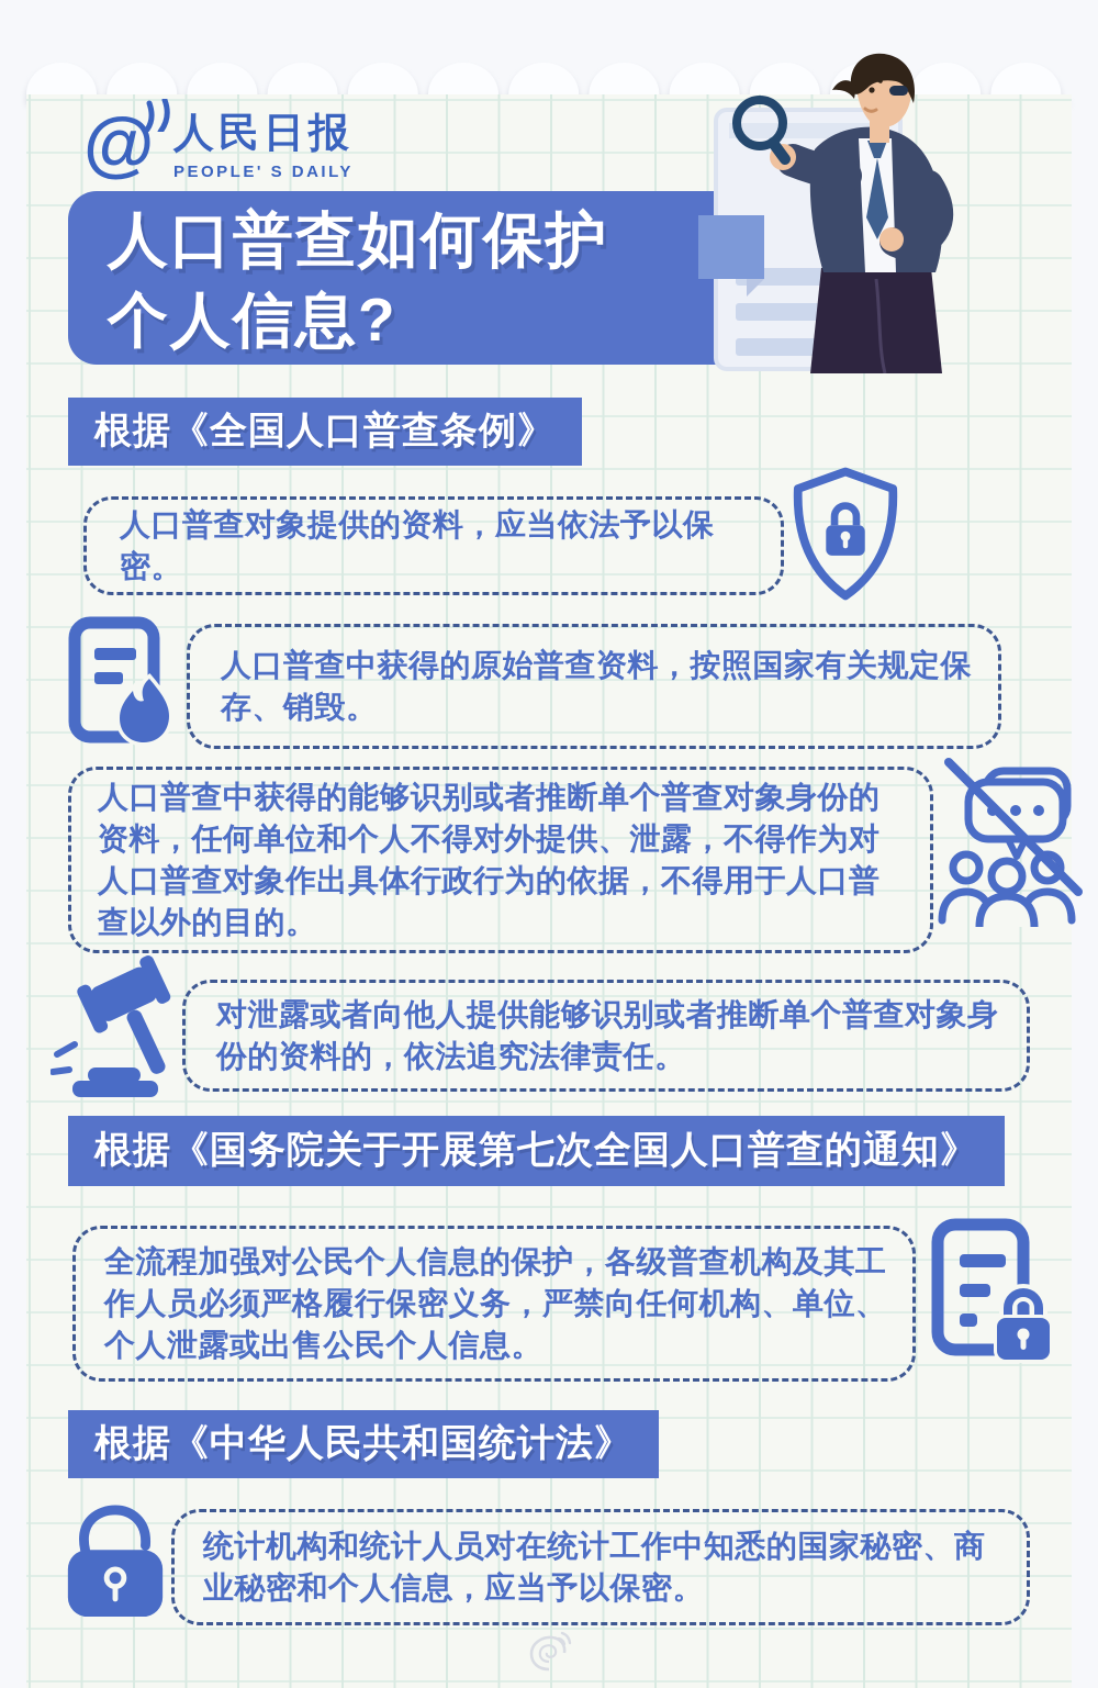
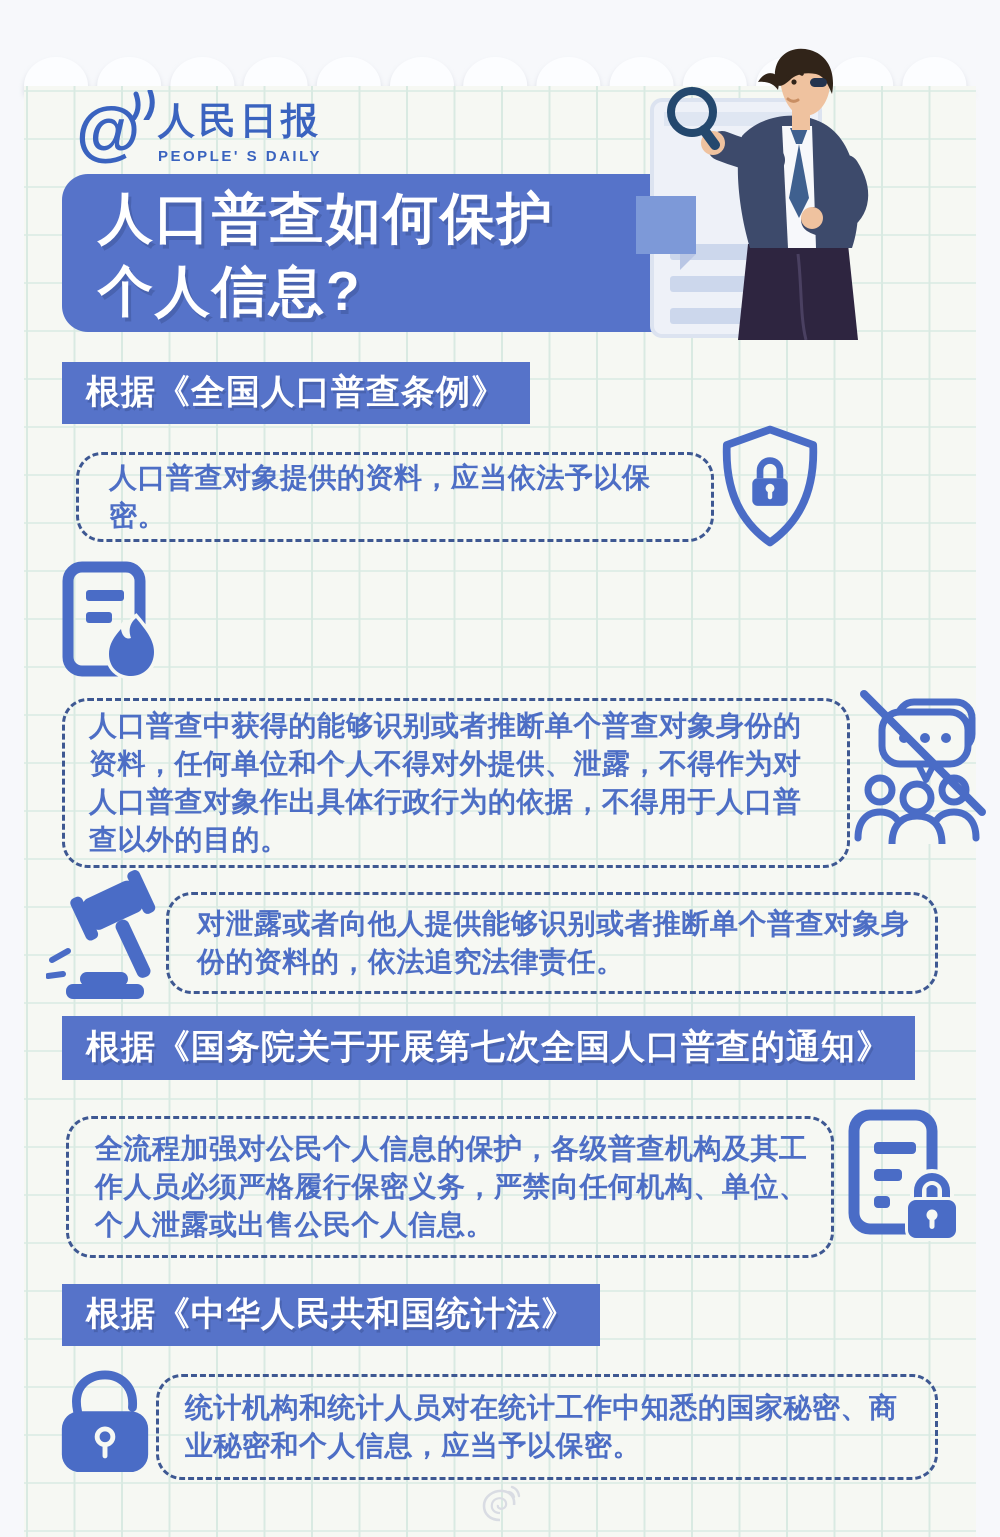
  @
  人民日报
  PEOPLE' S DAILY
  人口普查如何保护
  个人信息?
  根据《全国人口普查条例》
  人口普查对象提供的资料，应当依法予以保密。
- 人口普查中获得的原始普查资料，按照国家有关规定保存、销毁。
  人口普查中获得的能够识别或者推断单个普查对象身份的资料，任何单位和个人不得对外提供、泄露，不得作为对人口普查对象作出具体行政行为的依据，不得用于人口普查以外的目的。
  对泄露或者向他人提供能够识别或者推断单个普查对象身份的资料的，依法追究法律责任。
  根据《国务院关于开展第七次全国人口普查的通知》
  全流程加强对公民个人信息的保护，各级普查机构及其工作人员必须严格履行保密义务，严禁向任何机构、单位、个人泄露或出售公民个人信息。
  根据《中华人民共和国统计法》
  统计机构和统计人员对在统计工作中知悉的国家秘密、商业秘密和个人信息，应当予以保密。
